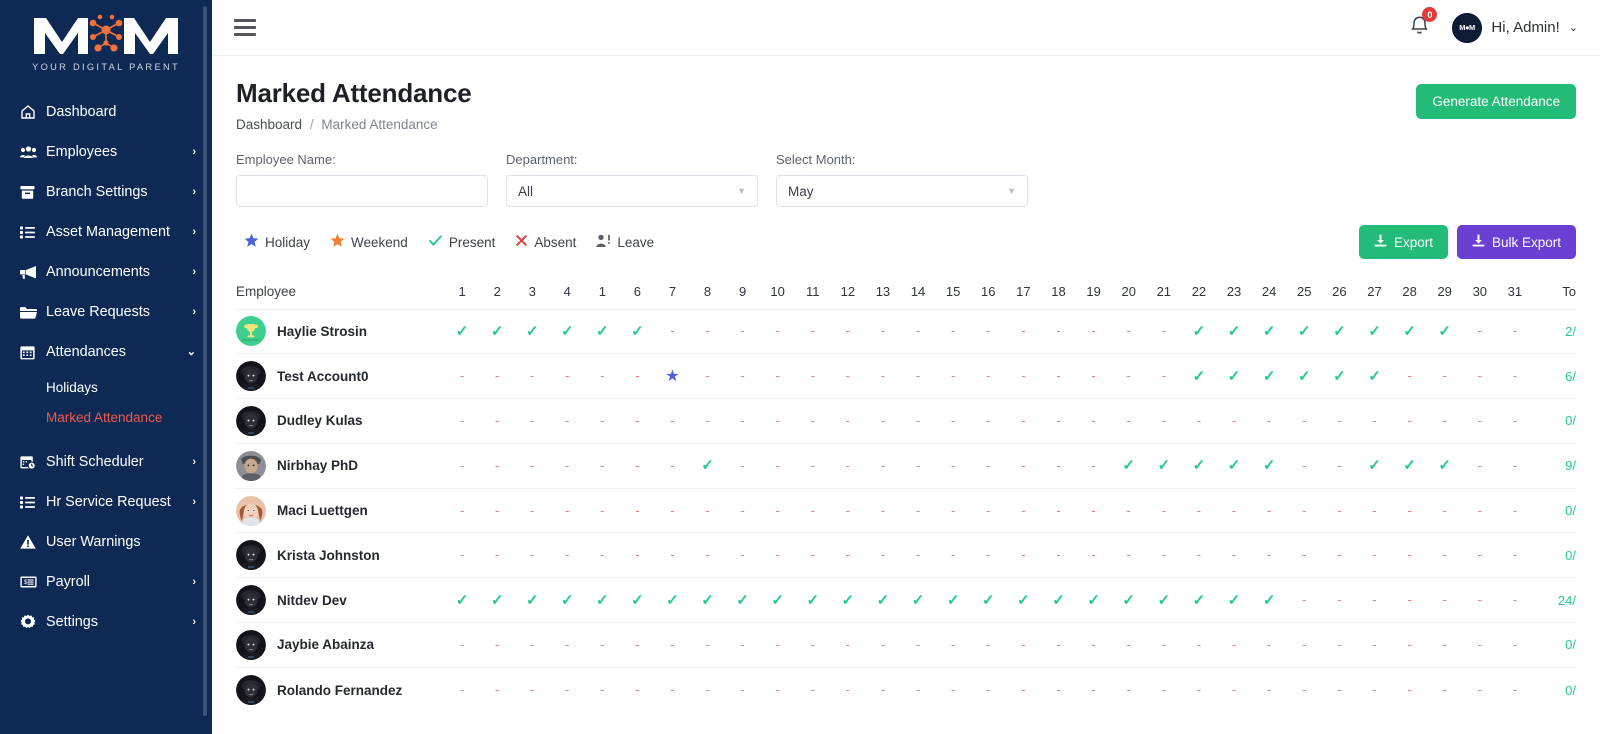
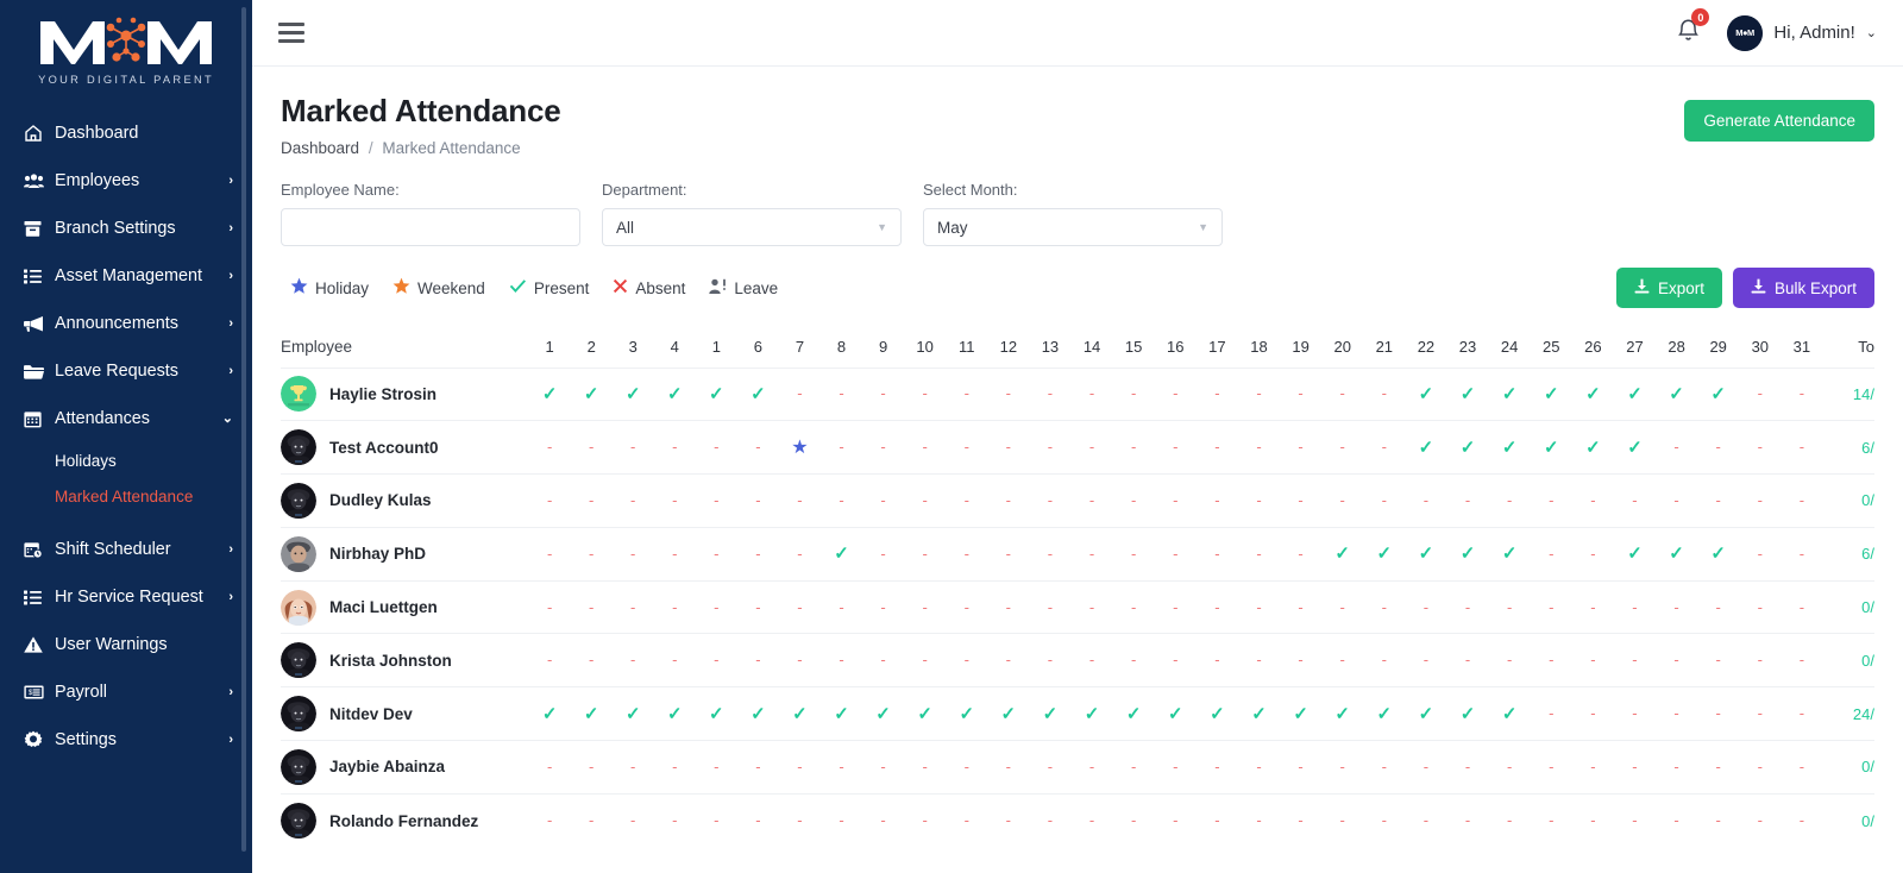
  YOUR DIGITAL PARENT
  Dashboard
  Employees
  ›
  Branch Settings
  ›
  Asset Management
  ›
  Announcements
  ›
  Leave Requests
  ›
  Attendances
  ⌄
  Holidays
  Marked Attendance
  Shift Scheduler
  ›
  Hr Service Request
  ›
  User Warnings
  Payroll
  ›
  Settings
  ›
  0
  M●M
  Hi, Admin!
  ⌄
  Generate Attendance
  Marked Attendance
  Dashboard / Marked Attendance
  Employee Name:
  Department:
  All
  ▼
  Select Month:
  May
  ▼
  Holiday
  Weekend
  Present
  Absent
  Leave
  Export
  Bulk Export
  Employee	1	2	3	4	1	6	7	8	9	10	11	12	13	14	15	16	17	18	19	20	21	22	23	24	25	26	27	28	29	30	31	To
- Haylie Strosin	✓	✓	✓	✓	✓	✓	-	-	-	-	-	-	-	-	-	-	-	-	-	-	-	✓	✓	✓	✓	✓	✓	✓	✓	-	-	2/
+ Haylie Strosin	✓	✓	✓	✓	✓	✓	-	-	-	-	-	-	-	-	-	-	-	-	-	-	-	✓	✓	✓	✓	✓	✓	✓	✓	-	-	14/
  Test Account0	-	-	-	-	-	-	★	-	-	-	-	-	-	-	-	-	-	-	-	-	-	✓	✓	✓	✓	✓	✓	-	-	-	-	6/
  Dudley Kulas	-	-	-	-	-	-	-	-	-	-	-	-	-	-	-	-	-	-	-	-	-	-	-	-	-	-	-	-	-	-	-	0/
- Nirbhay PhD	-	-	-	-	-	-	-	✓	-	-	-	-	-	-	-	-	-	-	-	✓	✓	✓	✓	✓	-	-	✓	✓	✓	-	-	9/
+ Nirbhay PhD	-	-	-	-	-	-	-	✓	-	-	-	-	-	-	-	-	-	-	-	✓	✓	✓	✓	✓	-	-	✓	✓	✓	-	-	6/
  Maci Luettgen	-	-	-	-	-	-	-	-	-	-	-	-	-	-	-	-	-	-	-	-	-	-	-	-	-	-	-	-	-	-	-	0/
  Krista Johnston	-	-	-	-	-	-	-	-	-	-	-	-	-	-	-	-	-	-	-	-	-	-	-	-	-	-	-	-	-	-	-	0/
  Nitdev Dev	✓	✓	✓	✓	✓	✓	✓	✓	✓	✓	✓	✓	✓	✓	✓	✓	✓	✓	✓	✓	✓	✓	✓	✓	-	-	-	-	-	-	-	24/
  Jaybie Abainza	-	-	-	-	-	-	-	-	-	-	-	-	-	-	-	-	-	-	-	-	-	-	-	-	-	-	-	-	-	-	-	0/
  Rolando Fernandez	-	-	-	-	-	-	-	-	-	-	-	-	-	-	-	-	-	-	-	-	-	-	-	-	-	-	-	-	-	-	-	0/
